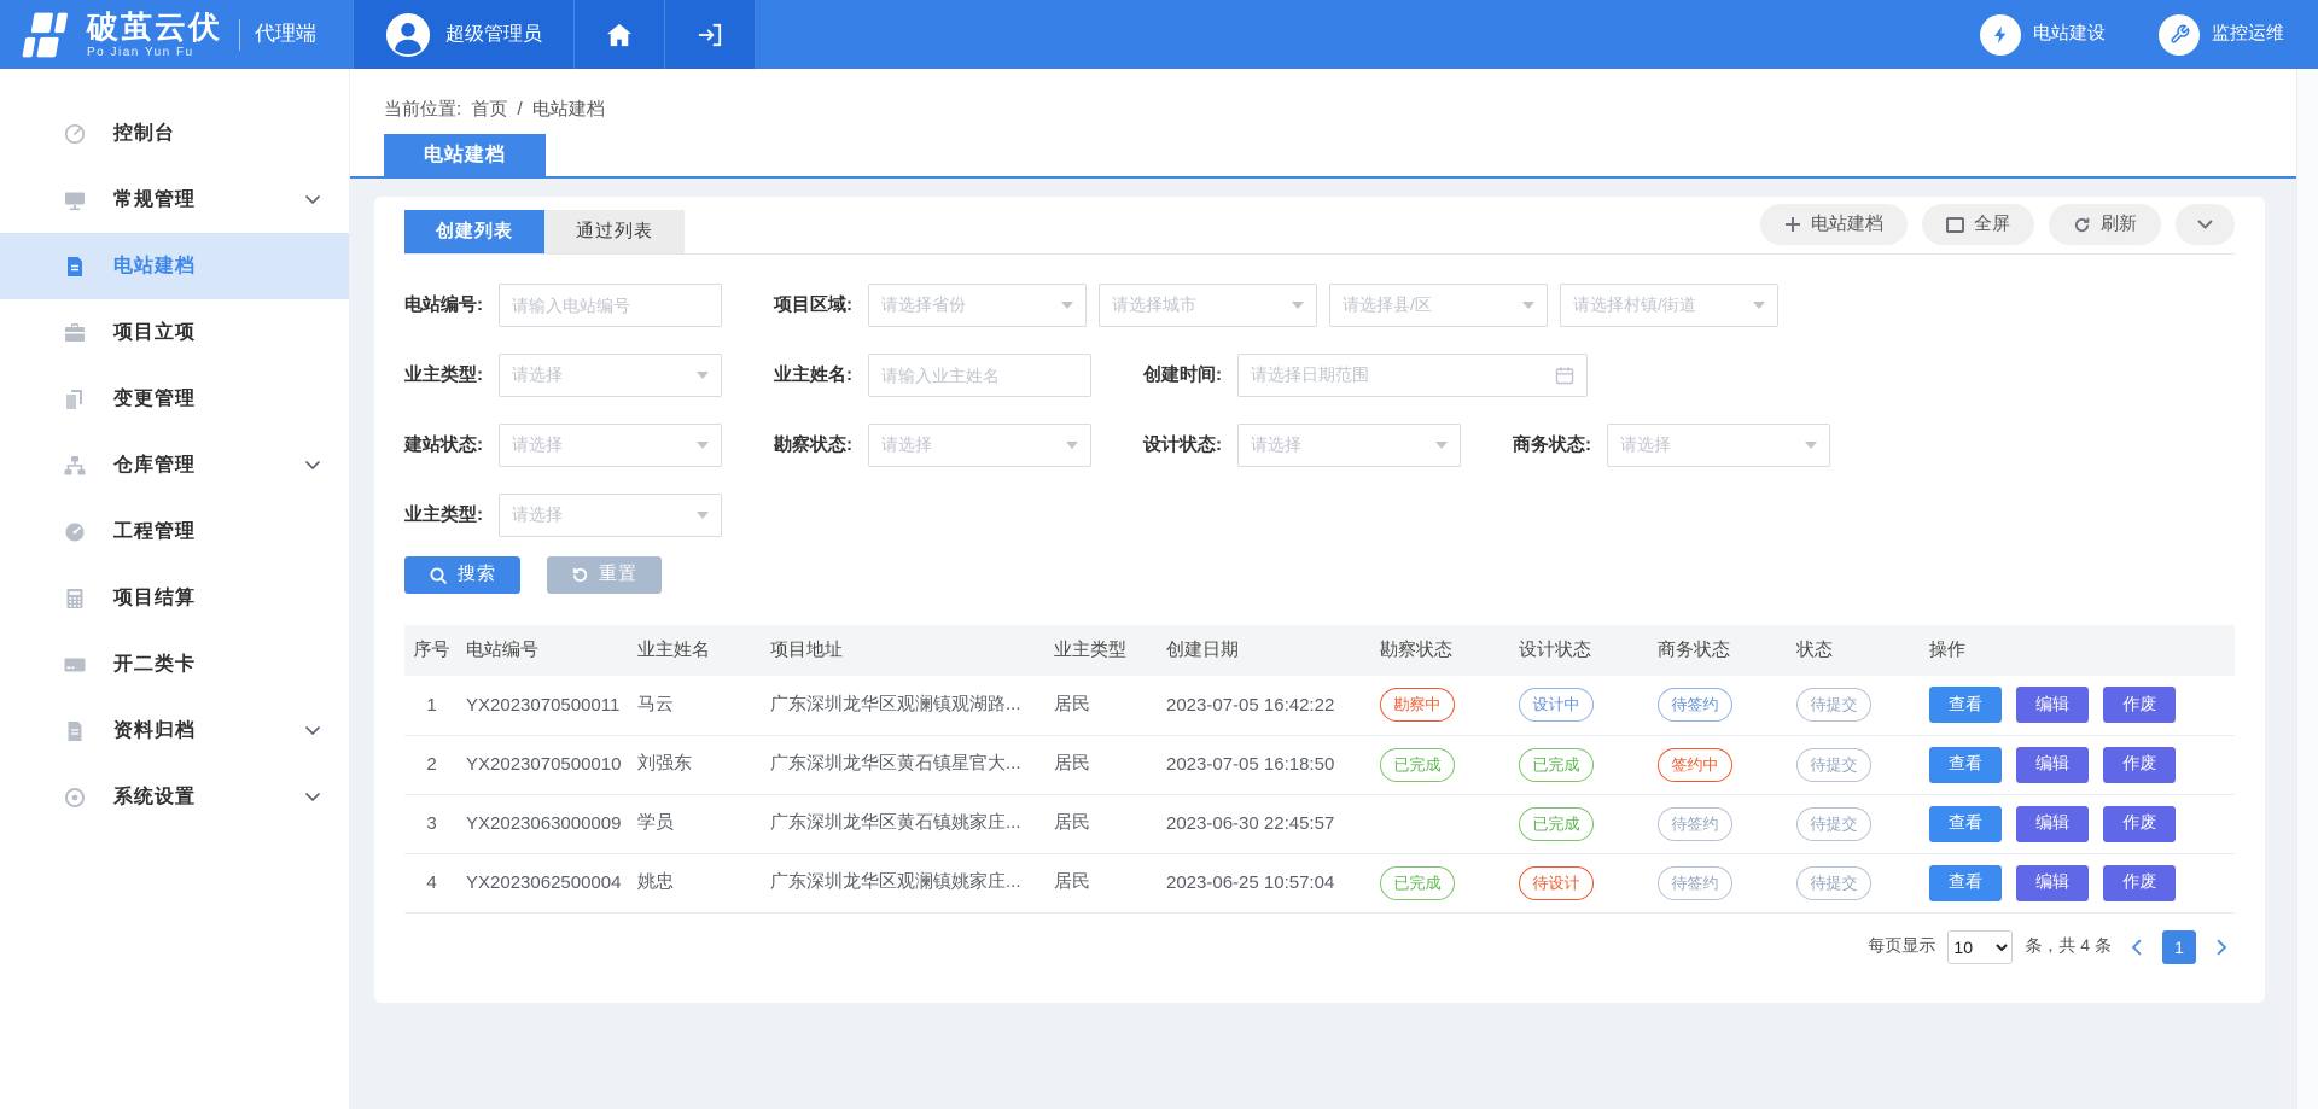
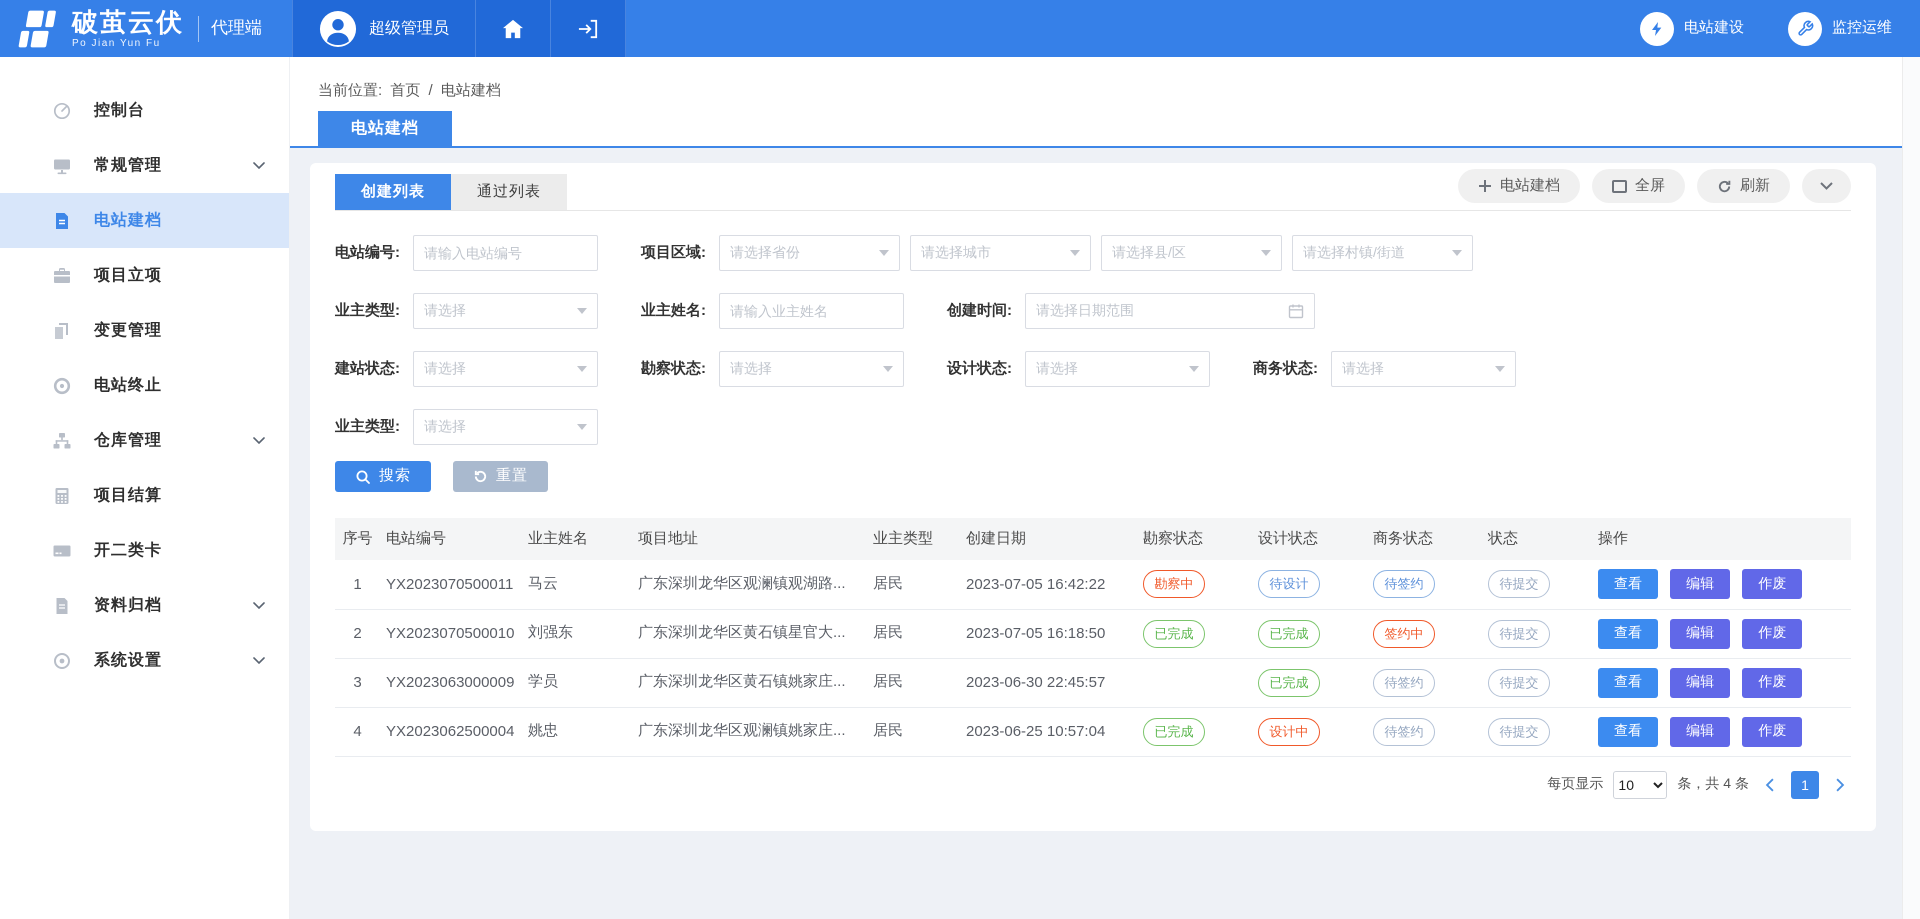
  破茧云伏
  Po Jian Yun Fu
  代理端
  超级管理员
  电站建设
  监控运维
  控制台
  常规管理
  电站建档
  项目立项
  变更管理
+ 电站终止
  仓库管理
- 工程管理
  项目结算
  开二类卡
  资料归档
  系统设置
  当前位置: 首页 / 电站建档
  电站建档
  创建列表
  通过列表
  电站建档
  全屏
  刷新
  电站编号:
  请输入电站编号
  项目区域:
  请选择省份
  请选择城市
  请选择县/区
  请选择村镇/街道
  业主类型:
  请选择
  业主姓名:
  请输入业主姓名
  创建时间:
  请选择日期范围
  建站状态:
  请选择
  勘察状态:
  请选择
  设计状态:
  请选择
  商务状态:
  请选择
  业主类型:
  请选择
  搜索
  重置
  序号	电站编号	业主姓名	项目地址	业主类型	创建日期	勘察状态	设计状态	商务状态	状态	操作
- 1	YX2023070500011	马云	广东深圳龙华区观澜镇观湖路...	居民	2023-07-05 16:42:22	勘察中	设计中	待签约	待提交	查看 编辑 作废
+ 1	YX2023070500011	马云	广东深圳龙华区观澜镇观湖路...	居民	2023-07-05 16:42:22	勘察中	待设计	待签约	待提交	查看 编辑 作废
  2	YX2023070500010	刘强东	广东深圳龙华区黄石镇星官大...	居民	2023-07-05 16:18:50	已完成	已完成	签约中	待提交	查看 编辑 作废
  3	YX2023063000009	学员	广东深圳龙华区黄石镇姚家庄...	居民	2023-06-30 22:45:57		已完成	待签约	待提交	查看 编辑 作废
- 4	YX2023062500004	姚忠	广东深圳龙华区观澜镇姚家庄...	居民	2023-06-25 10:57:04	已完成	待设计	待签约	待提交	查看 编辑 作废
+ 4	YX2023062500004	姚忠	广东深圳龙华区观澜镇姚家庄...	居民	2023-06-25 10:57:04	已完成	设计中	待签约	待提交	查看 编辑 作废
  每页显示
  10
  条，共 4 条
  1
